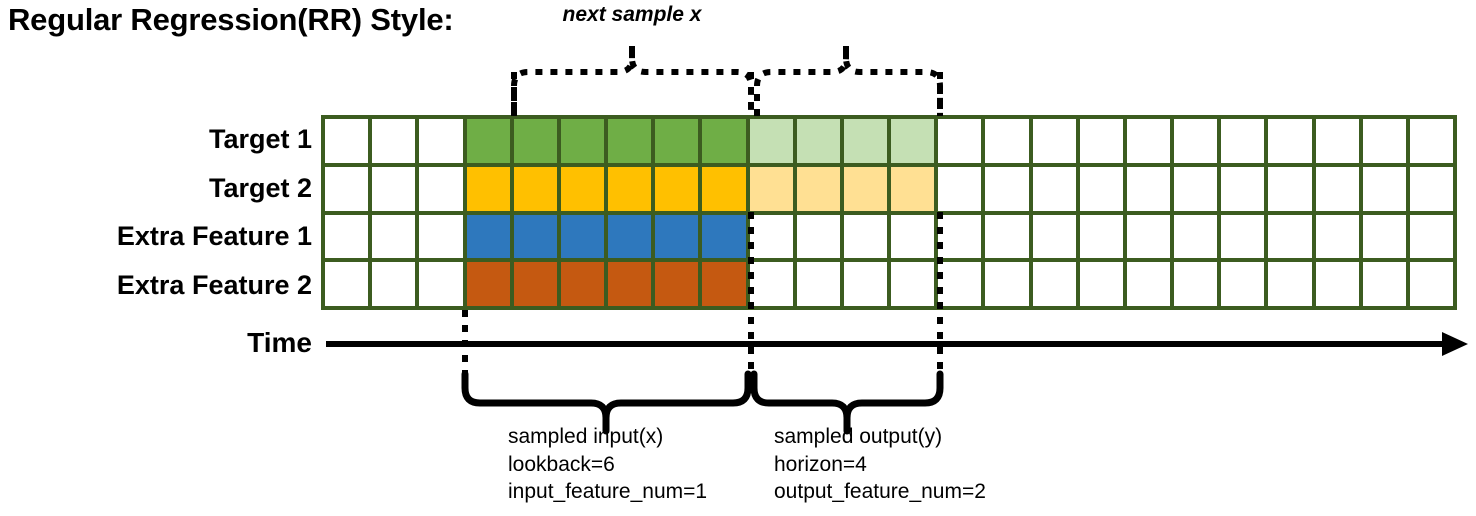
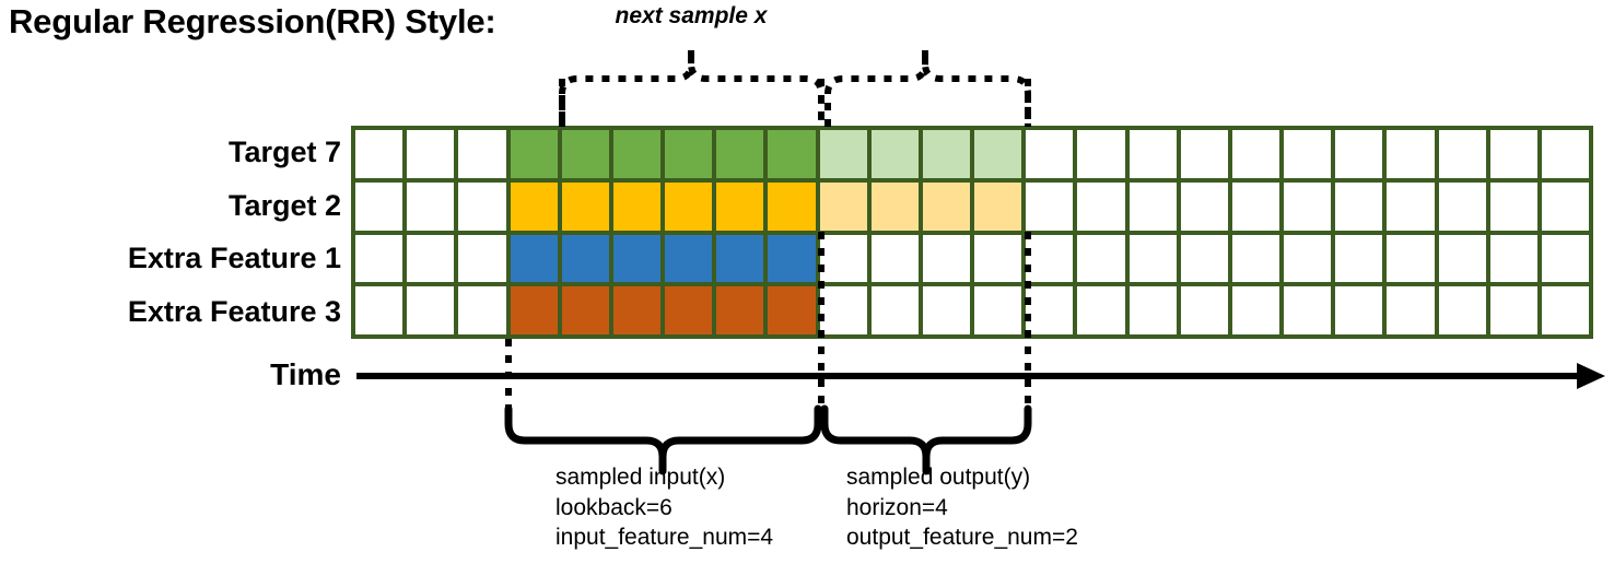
  Regular Regression(RR) Style:
- Target 1
+ Target 7
  Target 2
  Extra Feature 1
- Extra Feature 2
+ Extra Feature 3
  Time
  next sample x
  sampled input(x)
  lookback=6
- input_feature_num=1
+ input_feature_num=4
  sampled output(y)
  horizon=4
  output_feature_num=2
